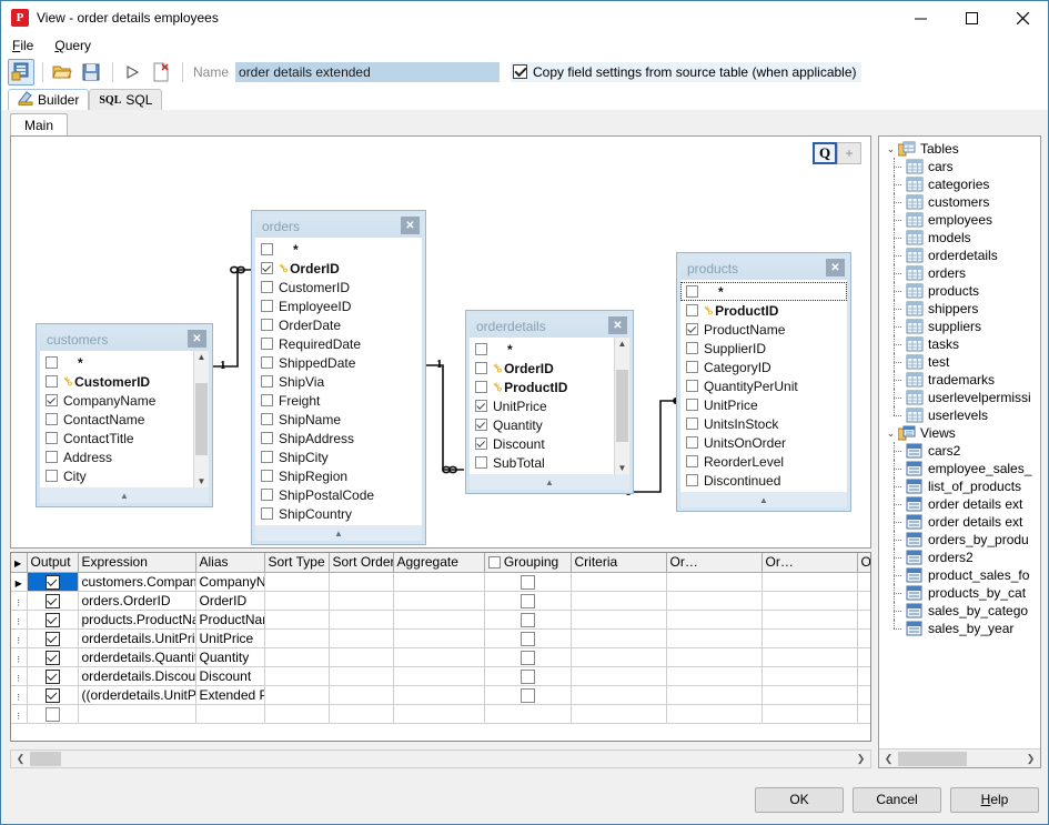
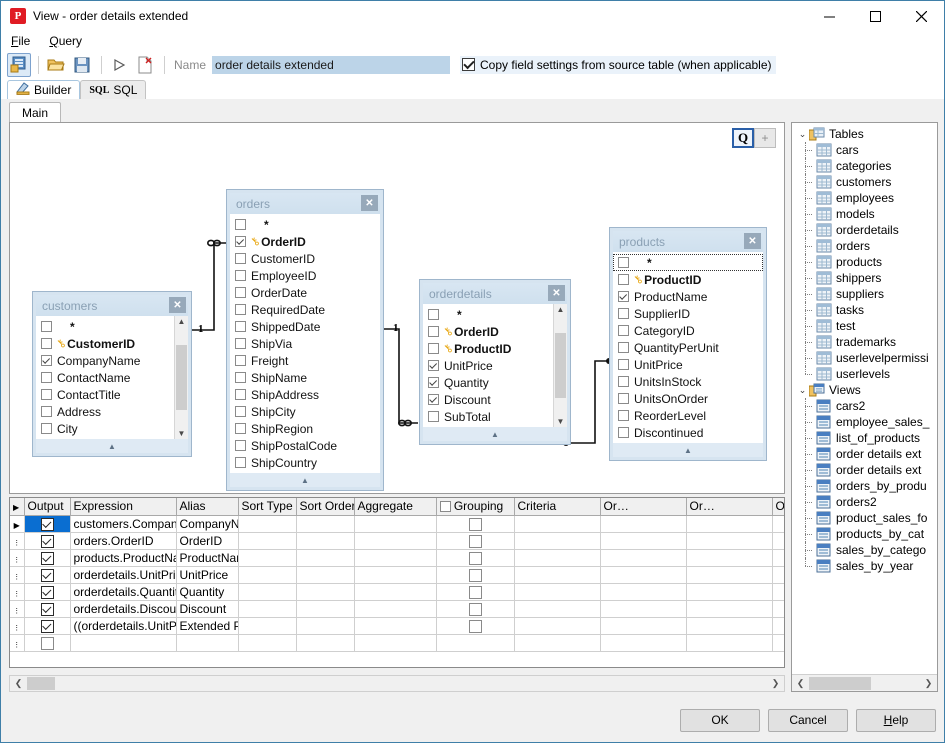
  P
- View - order details employees
+ View - order details extended
  File
  Query
  Name
  order details extended
  Copy field settings from source table (when applicable)
  Builder
  SQL
  SQL
  Main
  1
  1
  Q
  +
  customers
  ✕
  *
  CustomerID
  CompanyName
  ContactName
  ContactTitle
  Address
  City
  ▲
  ▼
  ▲
  orders
  ✕
  *
  OrderID
  CustomerID
  EmployeeID
  OrderDate
  RequiredDate
  ShippedDate
  ShipVia
  Freight
  ShipName
  ShipAddress
  ShipCity
  ShipRegion
  ShipPostalCode
  ShipCountry
  ▲
  orderdetails
  ✕
  *
  OrderID
  ProductID
  UnitPrice
  Quantity
  Discount
  SubTotal
  ▲
  ▼
  ▲
  products
  ✕
  *
  ProductID
  ProductName
  SupplierID
  CategoryID
  QuantityPerUnit
  UnitPrice
  UnitsInStock
  UnitsOnOrder
  ReorderLevel
  Discontinued
  ▲
  ∞
  ∞
  ▶	Output	Expression	Alias	Sort Type	Sort Orde	Aggregate	Grouping	Criteria	Or…	Or…	O
  ▶		customers.Compan	CompanyN
  		orders.OrderID	OrderID
  		products.ProductN	ProductNa
  		orderdetails.UnitPri	UnitPrice
  		orderdetails.Quanti	Quantity
  		orderdetails.Discou	Discount
  		((orderdetails.UnitP	Extended P
  ❮
  ❯
  ⌄
  Tables
  cars
  categories
  customers
  employees
  models
  orderdetails
  orders
  products
  shippers
  suppliers
  tasks
  test
  trademarks
  userlevelpermissi
  userlevels
  ⌄
  Views
  cars2
  employee_sales_
  list_of_products
  order details ext
  order details ext
  orders_by_produ
  orders2
  product_sales_fo
  products_by_cat
  sales_by_catego
  sales_by_year
  ❮
  ❯
  OK
  Cancel
  H
  elp
